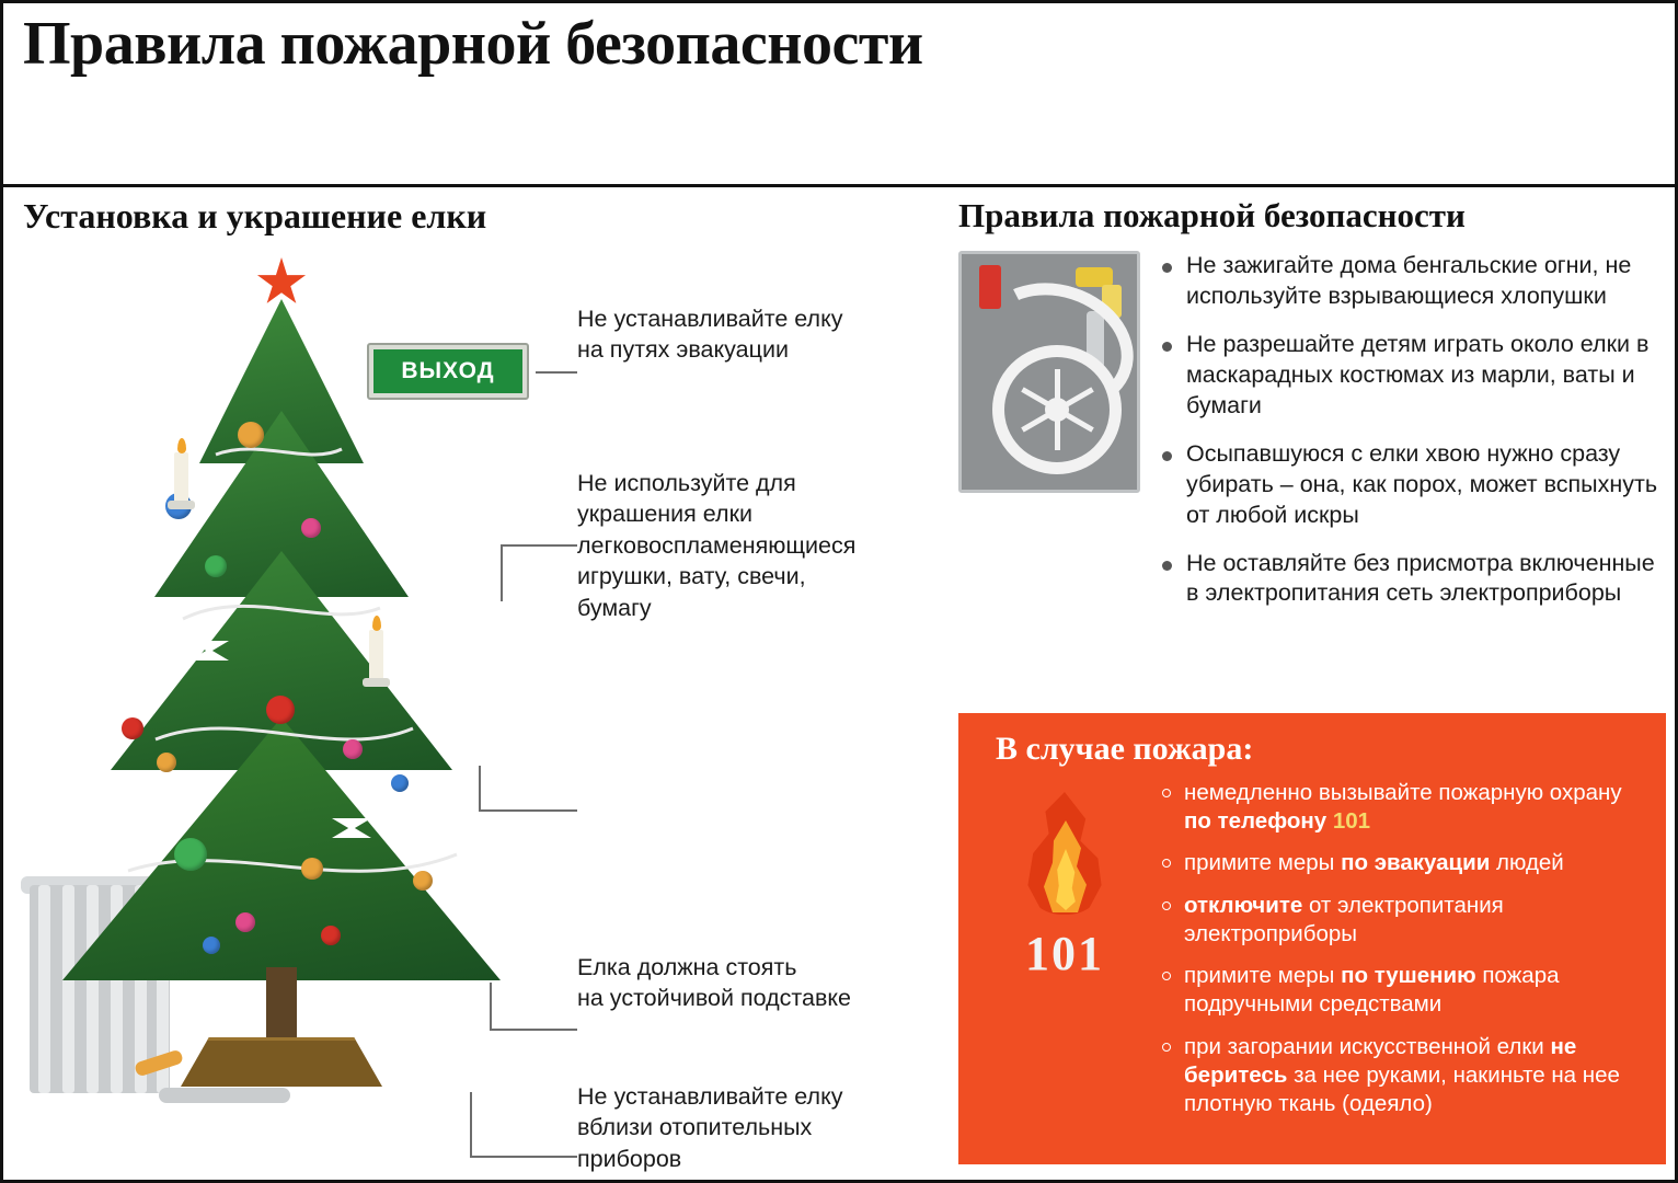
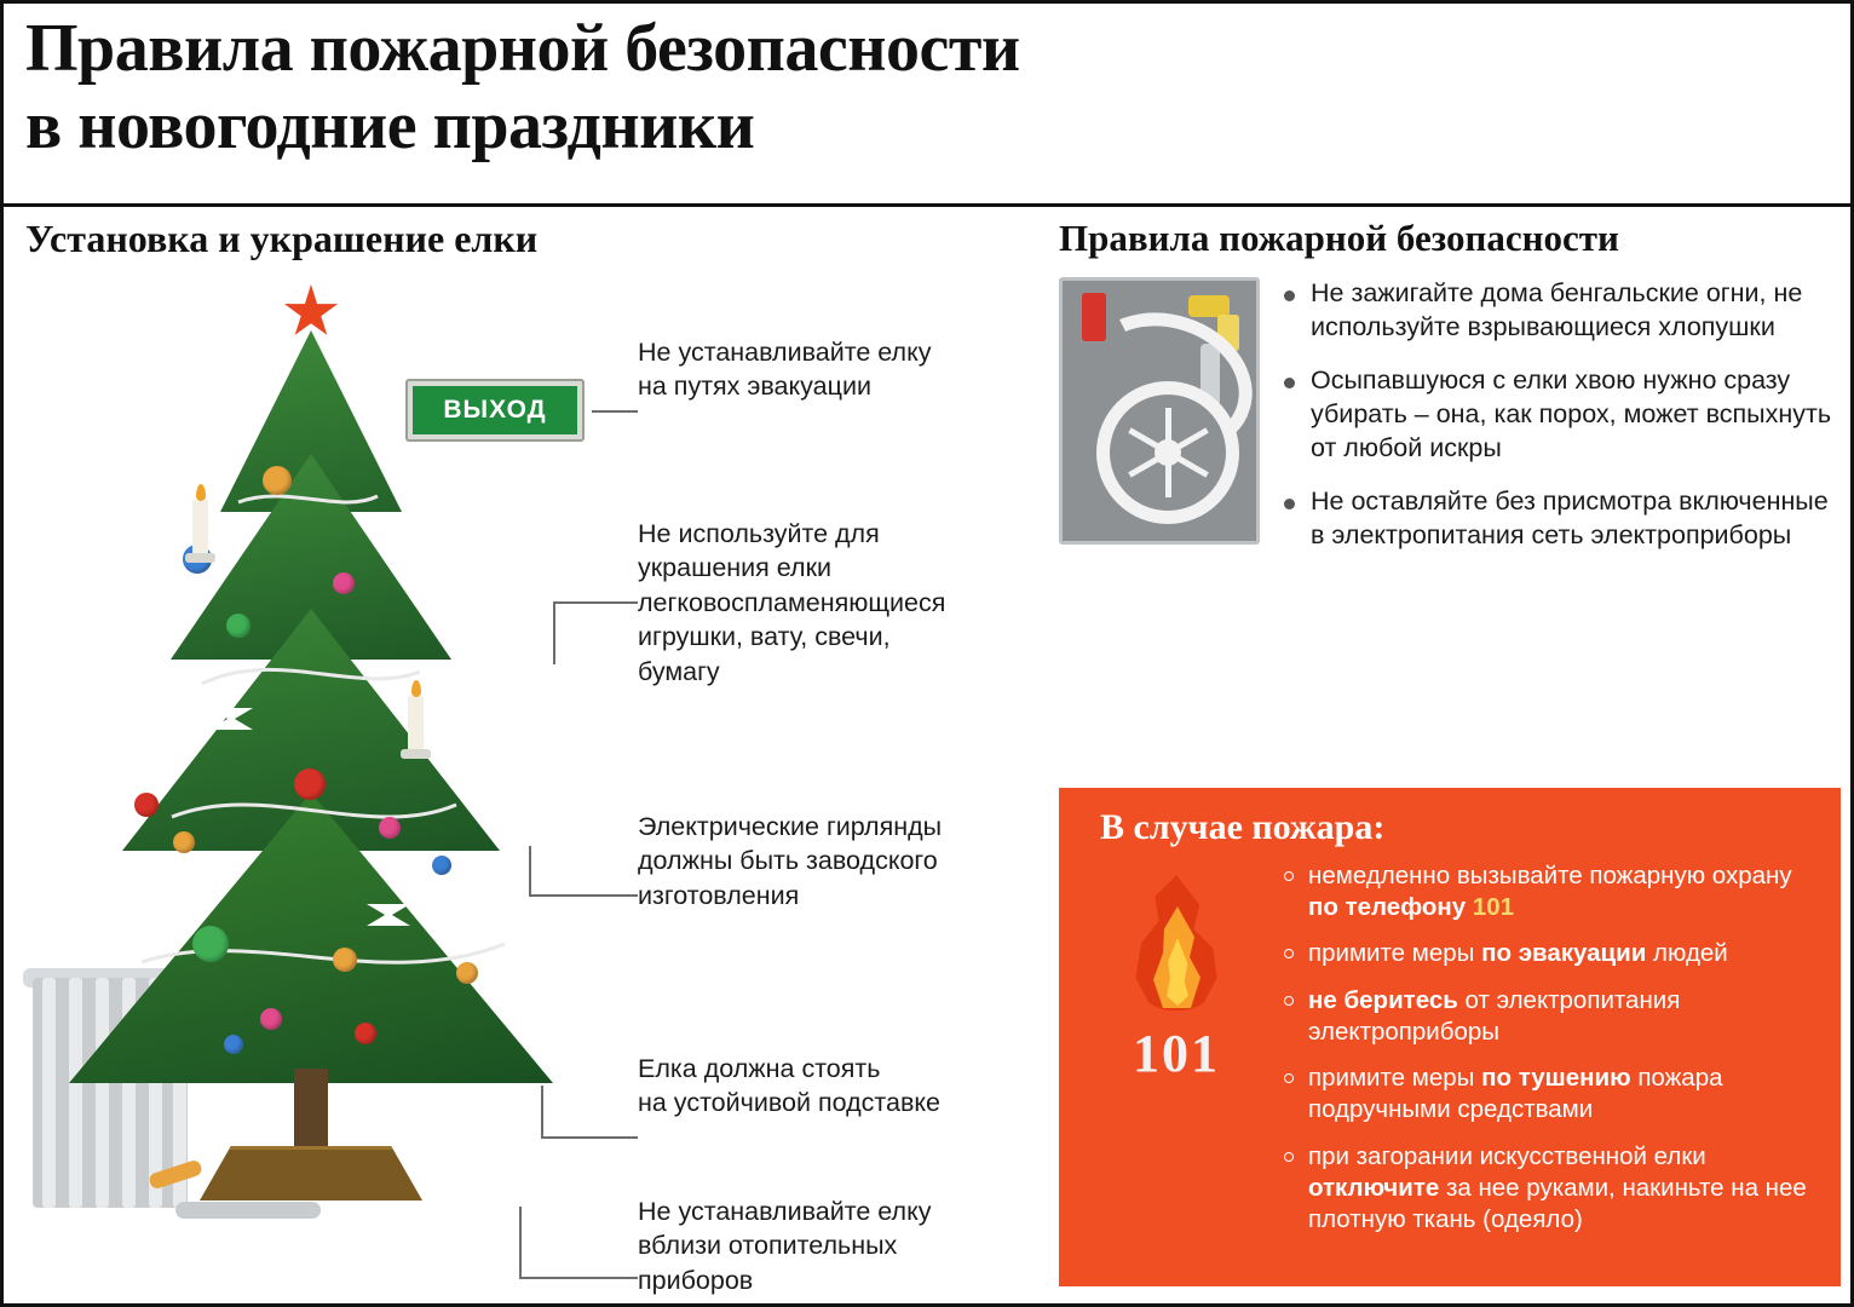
  Правила пожарной безопасности
+ в новогодние праздники
  Установка и украшение елки
  ВЫХОД
  Не устанавливайте елку
  на путях эвакуации
  Не используйте для
  украшения елки
  легковоспламеняющиеся
  игрушки, вату, свечи,
  бумагу
+ Электрические гирлянды
+ должны быть заводского
+ изготовления
  Елка должна стоять
  на устойчивой подставке
  Не устанавливайте елку
  вблизи отопительных
  приборов
  Правила пожарной безопасности
  Не зажигайте дома бенгальские огни, не используйте взрывающиеся хлопушки
- Не разрешайте детям играть около елки в маскарадных костюмах из марли, ваты и бумаги
  Осыпавшуюся с елки хвою нужно сразу убирать – она, как порох, может вспыхнуть от любой искры
  Не оставляйте без присмотра включенные в электропитания сеть электроприборы
  В случае пожара:
  101
  немедленно вызывайте пожарную охрану по телефону 101
  примите меры по эвакуации людей
- отключите от электропитания электроприборы
+ не беритесь от электропитания электроприборы
  примите меры по тушению пожара подручными средствами
- при загорании искусственной елки не беритесь за нее руками, накиньте на нее плотную ткань (одеяло)
+ при загорании искусственной елки отключите за нее руками, накиньте на нее плотную ткань (одеяло)
